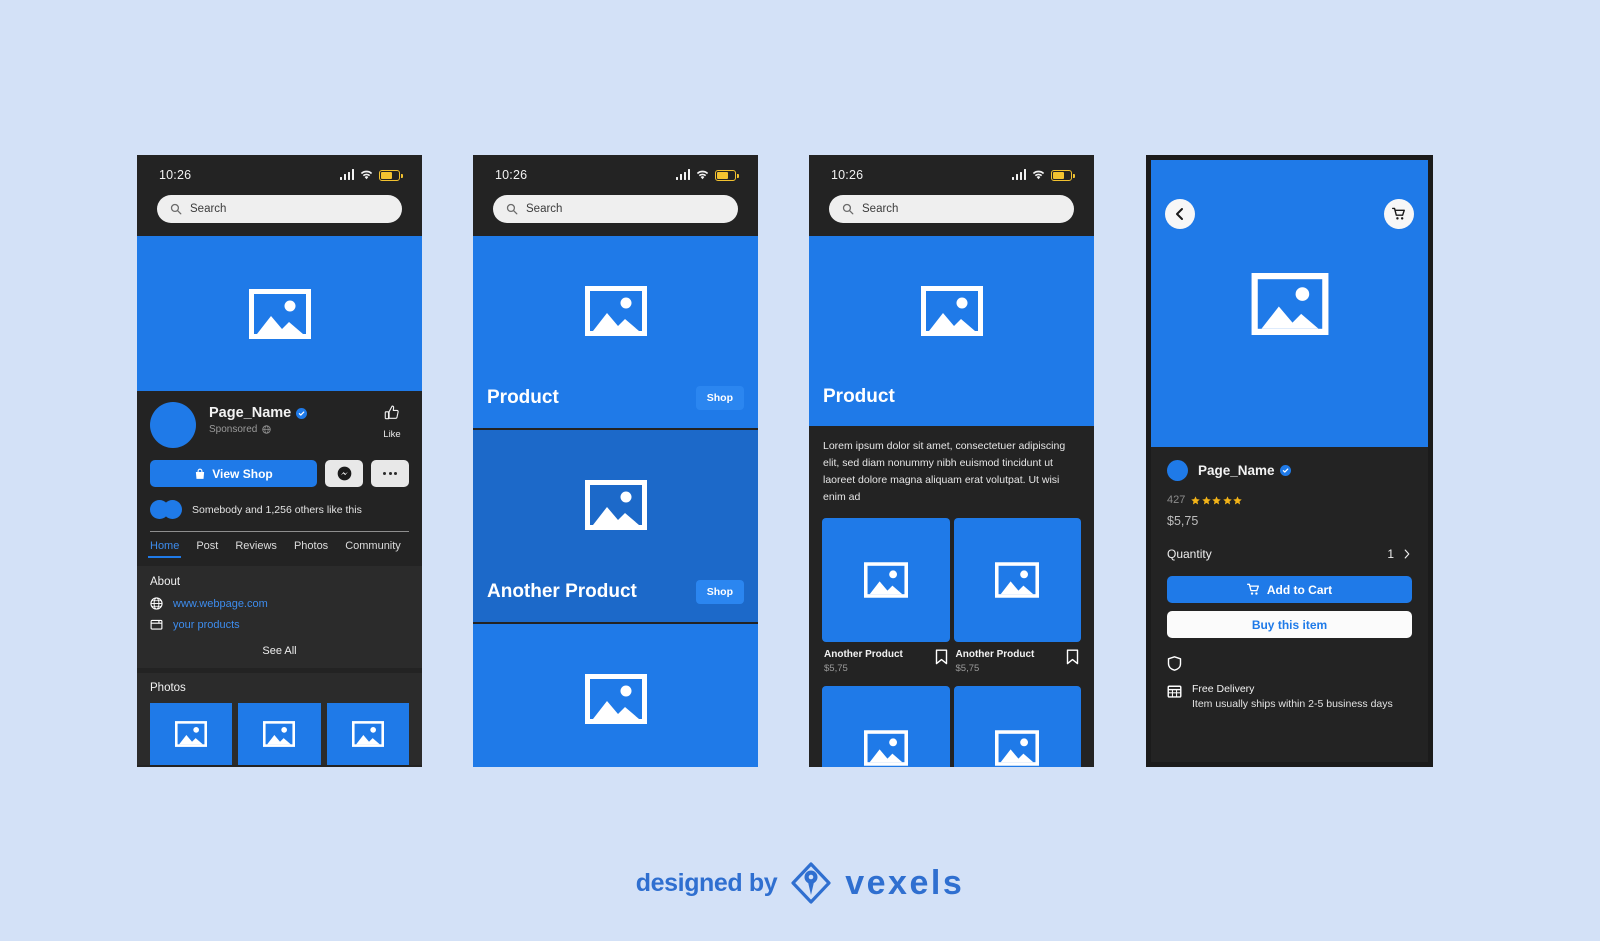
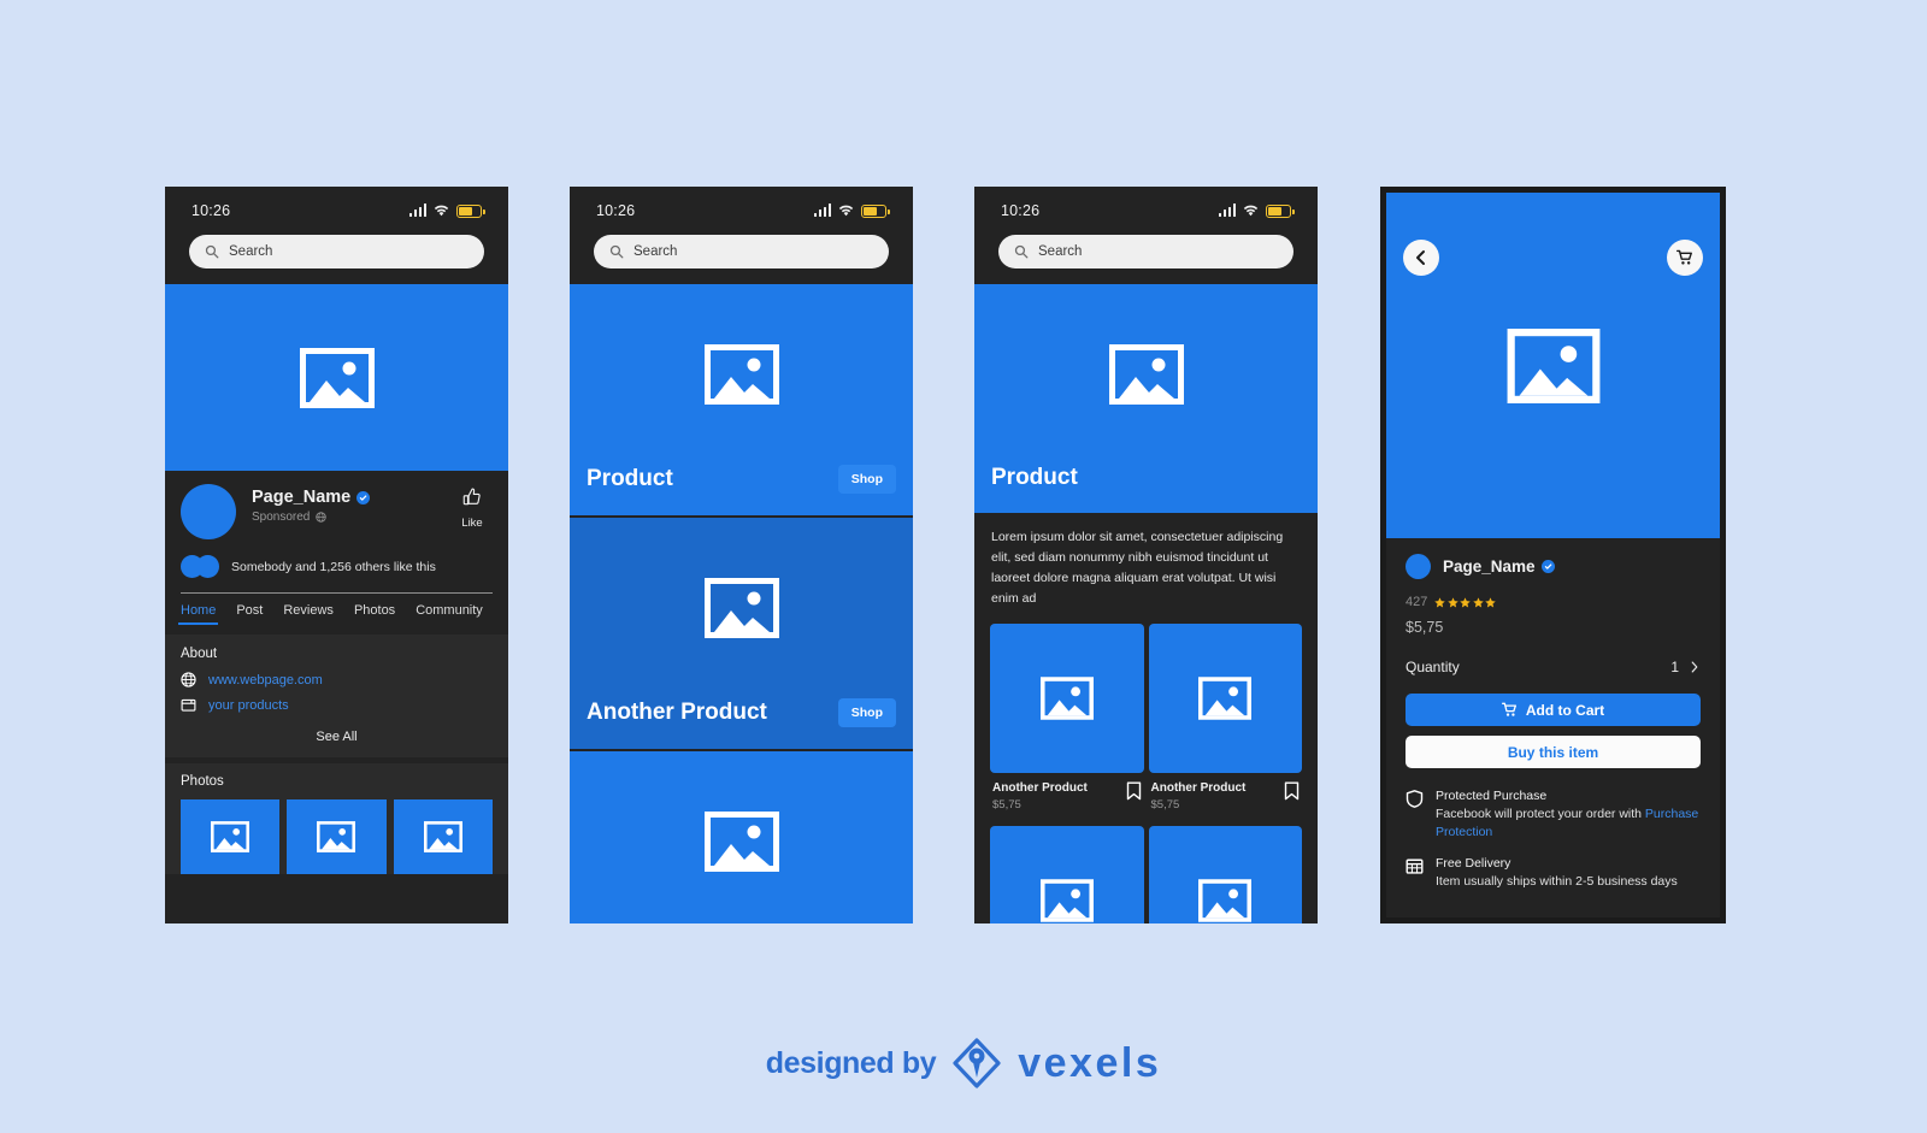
  10:26
  Search
  Page_Name
  Sponsored
  Like
- View Shop
  Somebody and 1,256 others like this
  Home
  Post
  Reviews
  Photos
  Community
  About
  www.webpage.com
  your products
  See All
  Photos
  10:26
  Search
  Product
  Shop
  Another Product
  Shop
  10:26
  Search
  Product
  Lorem ipsum dolor sit amet, consectetuer adipiscing elit, sed diam nonummy nibh euismod tincidunt ut laoreet dolore magna aliquam erat volutpat. Ut wisi enim ad
  Another Product
  $5,75
  Another Product
  $5,75
  Page_Name
  427
  $5,75
  Quantity
  1
  Add to Cart
  Buy this item
+ Protected Purchase
+ Facebook will protect your order with Purchase Protection
  Free Delivery
  Item usually ships within 2-5 business days
  designed by
  vexels
